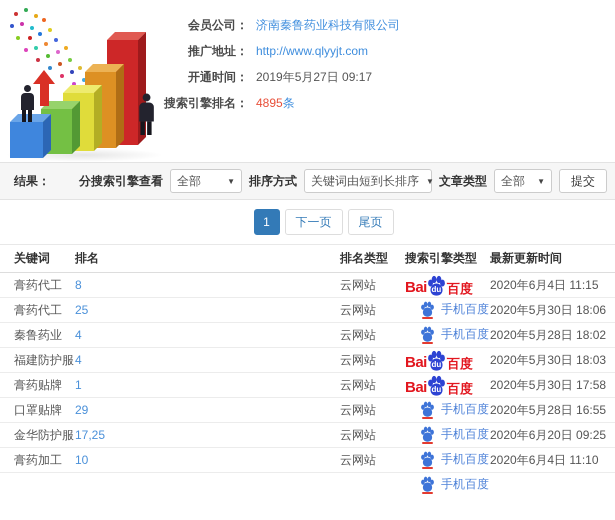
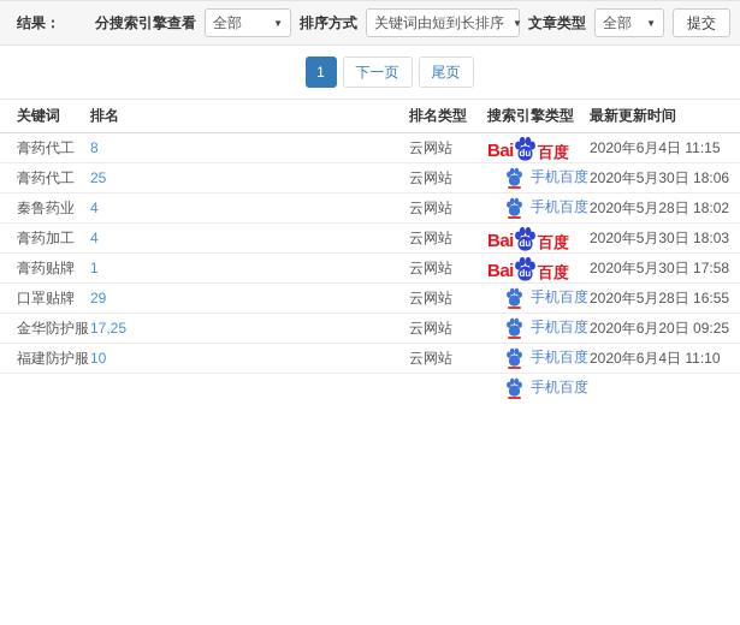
- 会员公司：
- 济南秦鲁药业科技有限公司
- 推广地址：
- http://www.qlyyjt.com
- 开通时间：
- 2019年5月27日 09:17
- 搜索引擎排名：
- 4895条
  结果：
  分搜索引擎查看
  全部
  ▼
  排序方式
  关键词由短到长排序
  ▼
  文章类型
  全部
  ▼
  提交
  1
  下一页
  尾页
  关键词	排名	排名类型	搜索引擎类型	最新更新时间
  膏药代工	8	云网站	Bai du 百度	2020年6月4日 11:15
  膏药代工	25	云网站	手机百度	2020年5月30日 18:06
  秦鲁药业	4	云网站	手机百度	2020年5月28日 18:02
- 福建防护服	4	云网站	Bai du 百度	2020年5月30日 18:03
+ 膏药加工	4	云网站	Bai du 百度	2020年5月30日 18:03
  膏药贴牌	1	云网站	Bai du 百度	2020年5月30日 17:58
  口罩贴牌	29	云网站	手机百度	2020年5月28日 16:55
  金华防护服	17,25	云网站	手机百度	2020年6月20日 09:25
- 膏药加工	10	云网站	手机百度	2020年6月4日 11:10
+ 福建防护服	10	云网站	手机百度	2020年6月4日 11:10
  			手机百度
